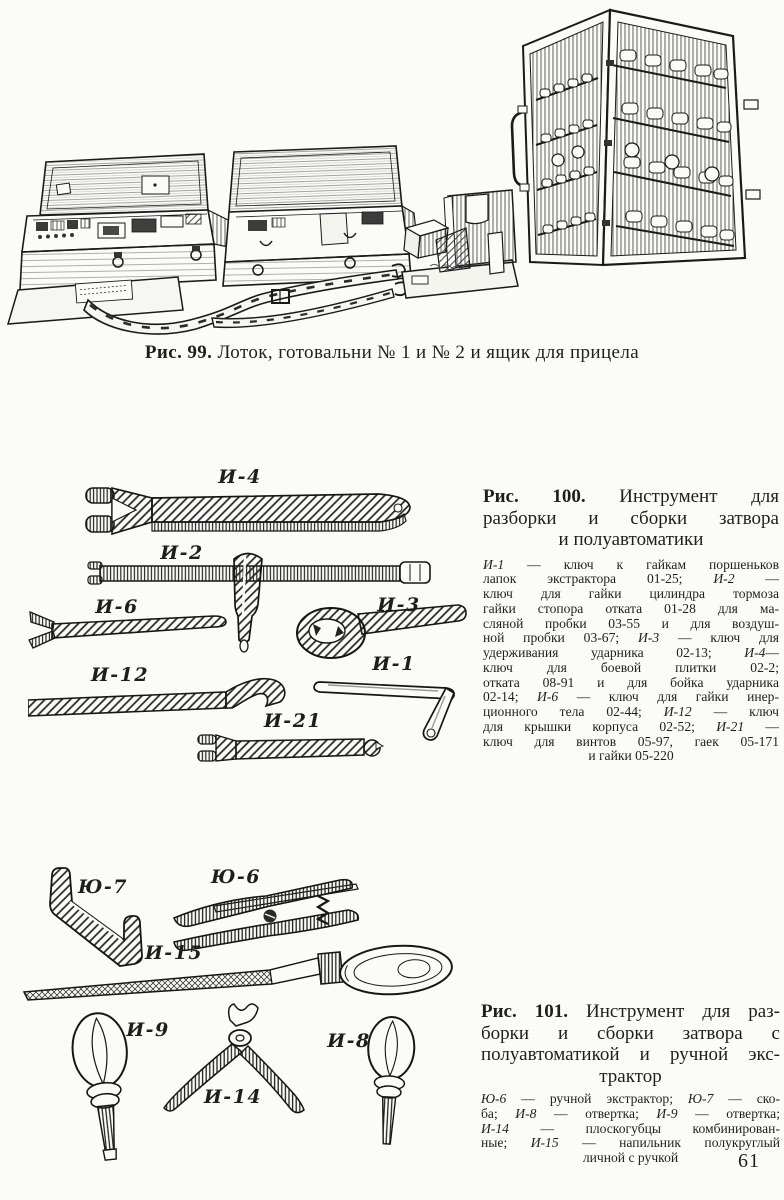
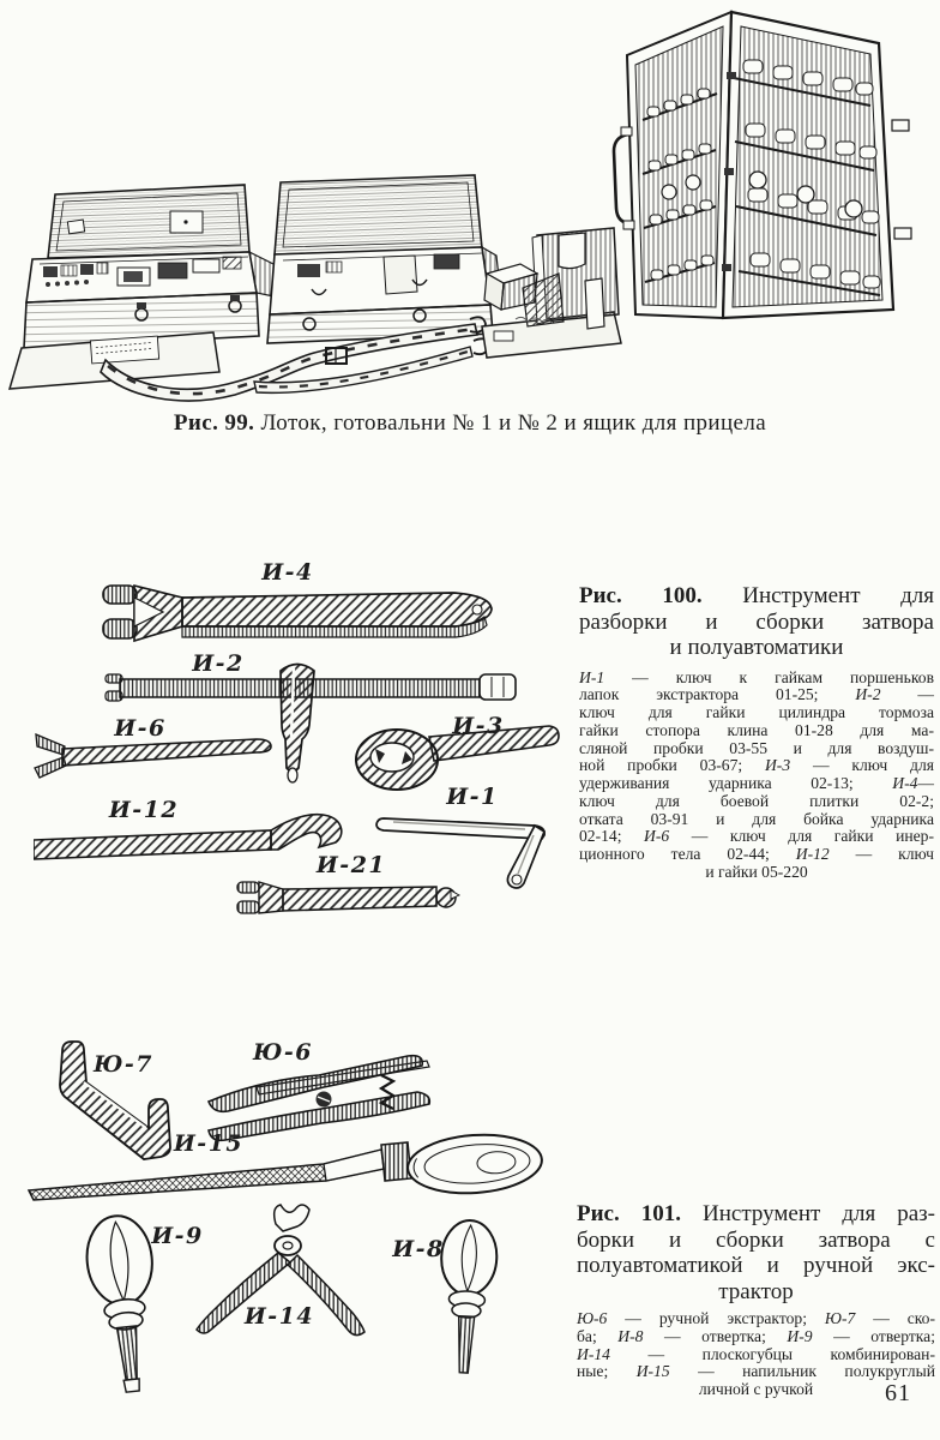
  Рис. 99. Лоток, готовальни № 1 и № 2 и ящик для прицела
  И-4
  И-2
  И-6
  И-3
  И-12
  И-1
  И-21
  Рис. 100. Инструмент для
  разборки и сборки затвора
  и полуавтоматики
  И-1 — ключ к гайкам поршеньков
  лапок экстрактора 01-25; И-2 —
  ключ для гайки цилиндра тормоза
- гайки стопора отката 01-28 для ма-
+ гайки стопора клина 01-28 для ма-
  сляной пробки 03-55 и для воздуш-
  ной пробки 03-67; И-3 — ключ для
  удерживания ударника 02-13; И-4—
  ключ для боевой плитки 02-2;
- отката 08-91 и для бойка ударника
+ отката 03-91 и для бойка ударника
  02-14; И-6 — ключ для гайки инер-
  ционного тела 02-44; И-12 — ключ
- для крышки корпуса 02-52; И-21 —
- ключ для винтов 05-97, гаек 05-171
  и гайки 05-220
  Ю-7
  Ю-6
  И-15
  И-9
  И-14
  И-8
  Рис. 101. Инструмент для раз-
  борки и сборки затвора с
  полуавтоматикой и ручной экс-
  трактор
  Ю-6 — ручной экстрактор; Ю-7 — ско-
  ба; И-8 — отвертка; И-9 — отвертка;
  И-14 — плоскогубцы комбинирован-
  ные; И-15 — напильник полукруглый
  личной с ручкой
  61
